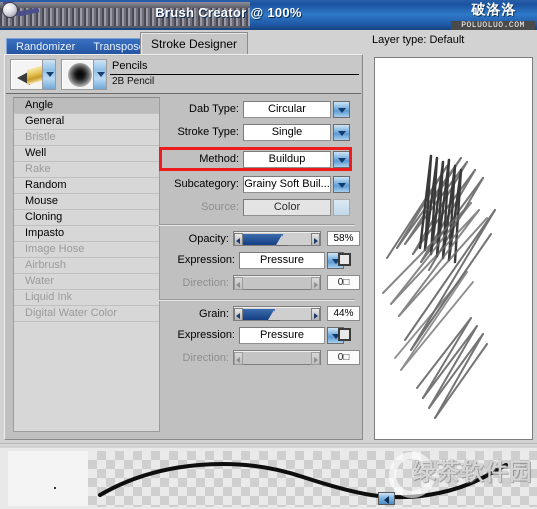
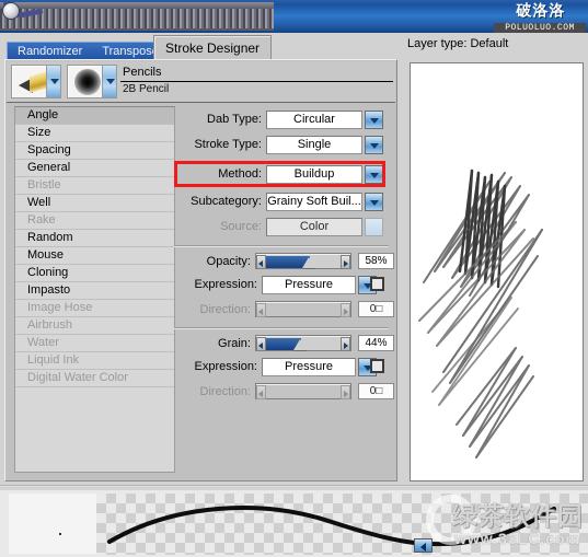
- Brush Creator @ 100%
  破洛洛
  POLUOLUO.COM
  Randomizer
  Transpos
  Stroke Designer
  Pencils
  2B Pencil
  Angle
+ Size
+ Spacing
  General
  Bristle
  Well
  Rake
  Random
  Mouse
  Cloning
  Impasto
  Image Hose
  Airbrush
  Water
  Liquid Ink
  Digital Water Color
  Dab Type:
  Circular
  Stroke Type:
  Single
  Method:
  Buildup
  Subcategory:
  Grainy Soft Buil...
  Source:
  Color
  Opacity:
  58%
  Expression:
  Pressure
  Direction:
  0□
  Grain:
  44%
  Expression:
  Pressure
  Direction:
  0□
  Layer type: Default
  绿茶软件园
+ www.33LC.com
